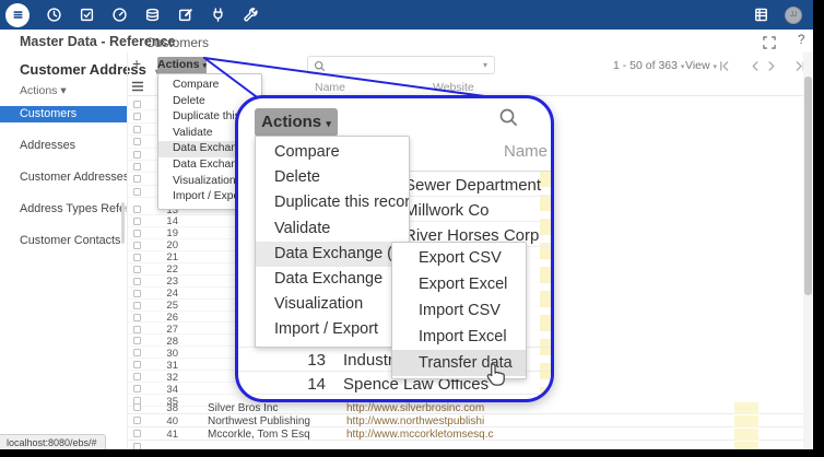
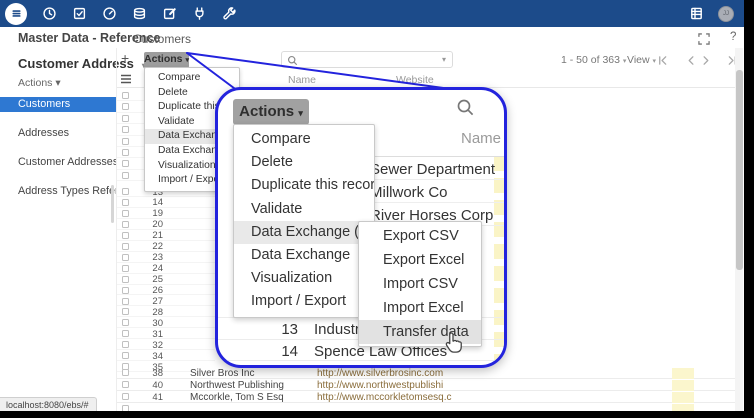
  Master Data - Reference
  Customers
  ?
  Customer Addrss
  Actions ▾
  Customers
  Addresses
  Customer Addresse
  Address Types Ref
- Customer Contacts
  +
  Actions
  ▾
  1 - 50 of 363
  View
  Name
  Website
  13
  14
  19
  20
  21
  22
  23
  24
  25
  26
  27
  28
  30
  31
  32
  34
  35
  38
  Silver Bros Inc
  http://www.silverbrosinc.com
  40
  Northwest Publishing
  http://www.northwestpublishi
  41
  Mccorkle, Tom S Esq
  http://www.mccorkletomsesq.c
  Compare
  Delete
  Validate
  Data Excha
  Visualization
  Import / Exp
  localhost:8080/ebs/#
  Name
  Sewer Department
  Millwork Co
  River Horses Corp
  Actions ▾
  13
  14
  Spence Law Offices
  Compare
  Delete
  Duplicate this recor
  Validate
  Data Exchange (
  Data Exchange
  Visualization
  Import / Export
  Export CSV
  Export Excel
  Import CSV
  Import Excel
  Transfer data
